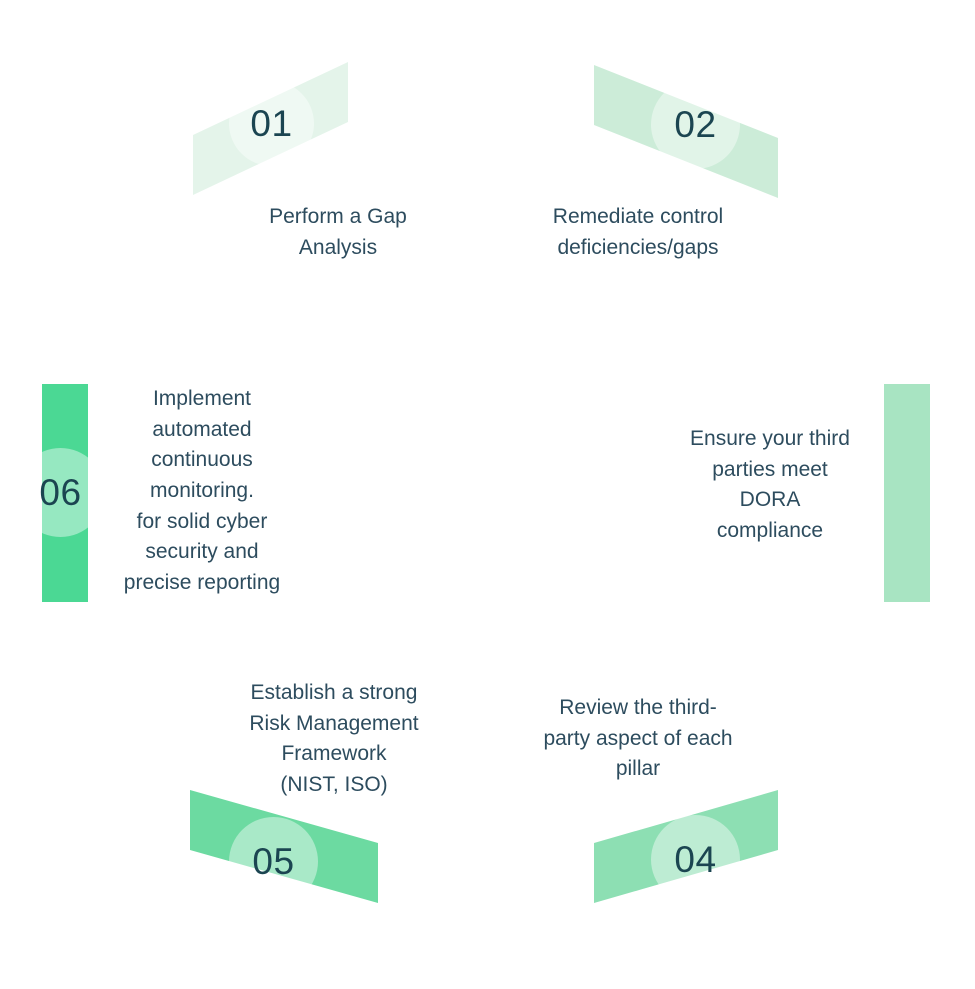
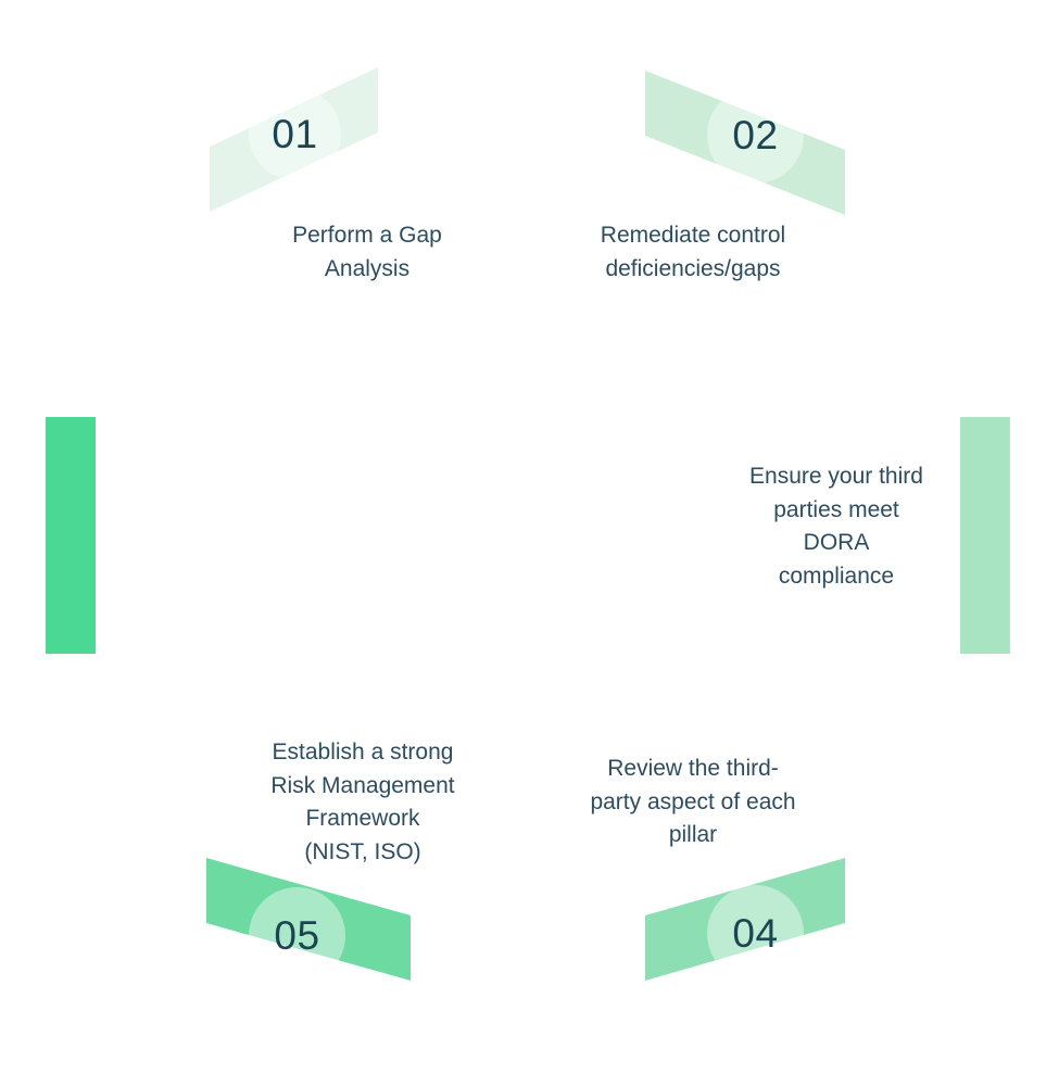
  01
  Perform a Gap
  Analysis
  02
  Remediate control
  deficiencies/gaps
  Ensure your third
  parties meet
  DORA
  compliance
  04
  Review the third-
  party aspect of each
  pillar
  05
  Establish a strong
  Risk Management
  Framework
  (NIST, ISO)
- 06
- Implement
- automated
- continuous
- monitoring.
- for solid cyber
- security and
- precise reporting
